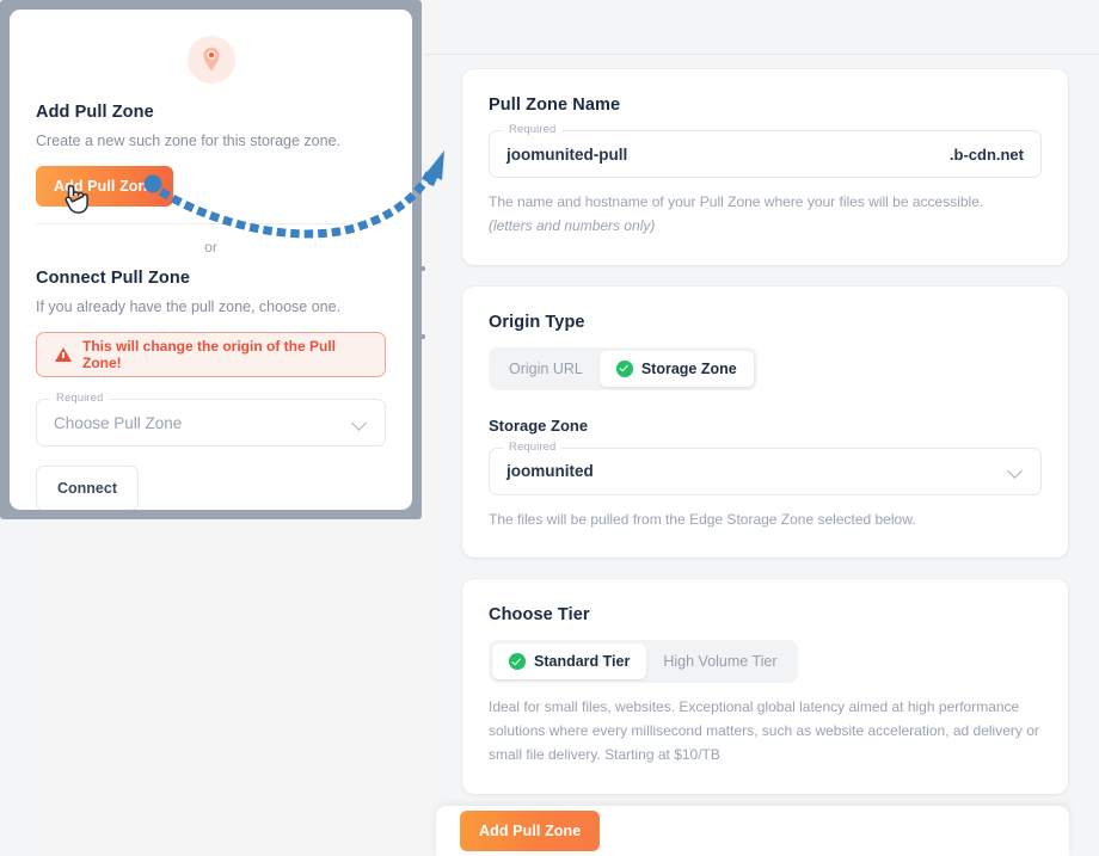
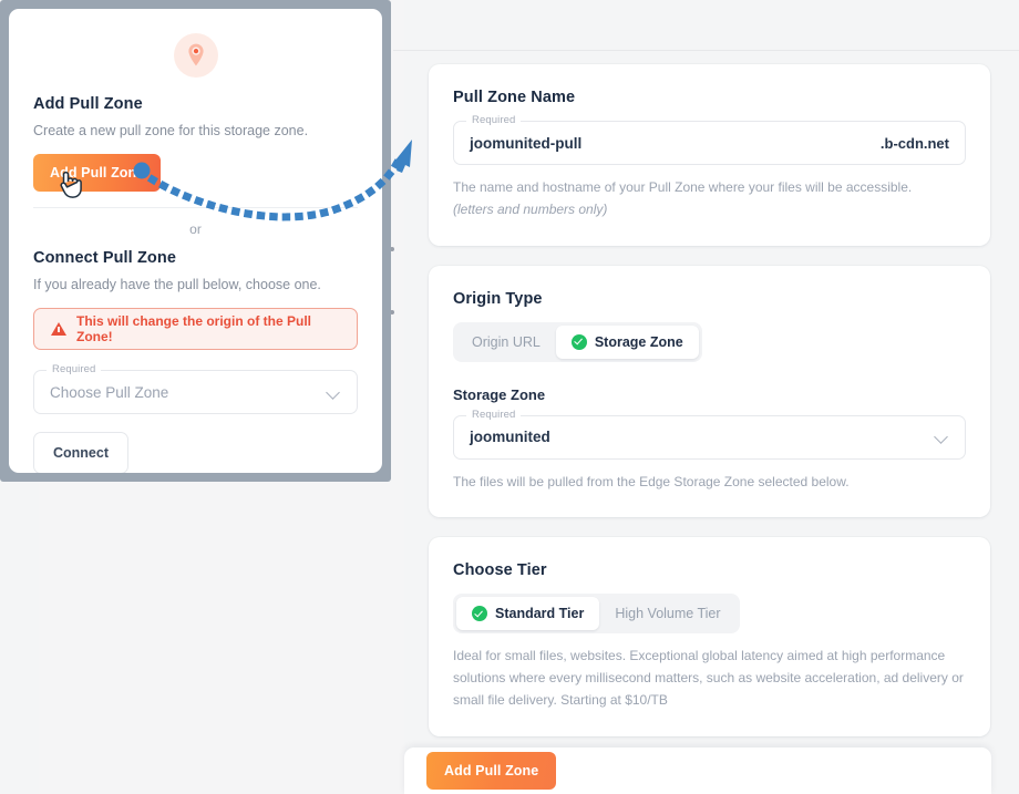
  Pull Zone Name
  Required
  joomunited-pull
  .b-cdn.net
  The name and hostname of your Pull Zone where your files will be accessible.
  (letters and numbers only)
  Origin Type
  Origin URL
  Storage Zone
  Storage Zone
  Required
  joomunited
  The files will be pulled from the Edge Storage Zone selected below.
  Choose Tier
  Standard Tier
  High Volume Tier
  Ideal for small files, websites. Exceptional global latency aimed at high performance solutions where every millisecond matters, such as website acceleration, ad delivery or small file delivery. Starting at $10/TB
  Add Pull Zone
  Add Pull Zone
- Create a new such zone for this storage zone.
+ Create a new pull zone for this storage zone.
  Ad Pull Zon
  or
  Connect Pull Zone
- If you already have the pull zone, choose one.
+ If you already have the pull below, choose one.
  This will change the origin of the Pull Zone!
  Required
  Choose Pull Zone
  Connect
